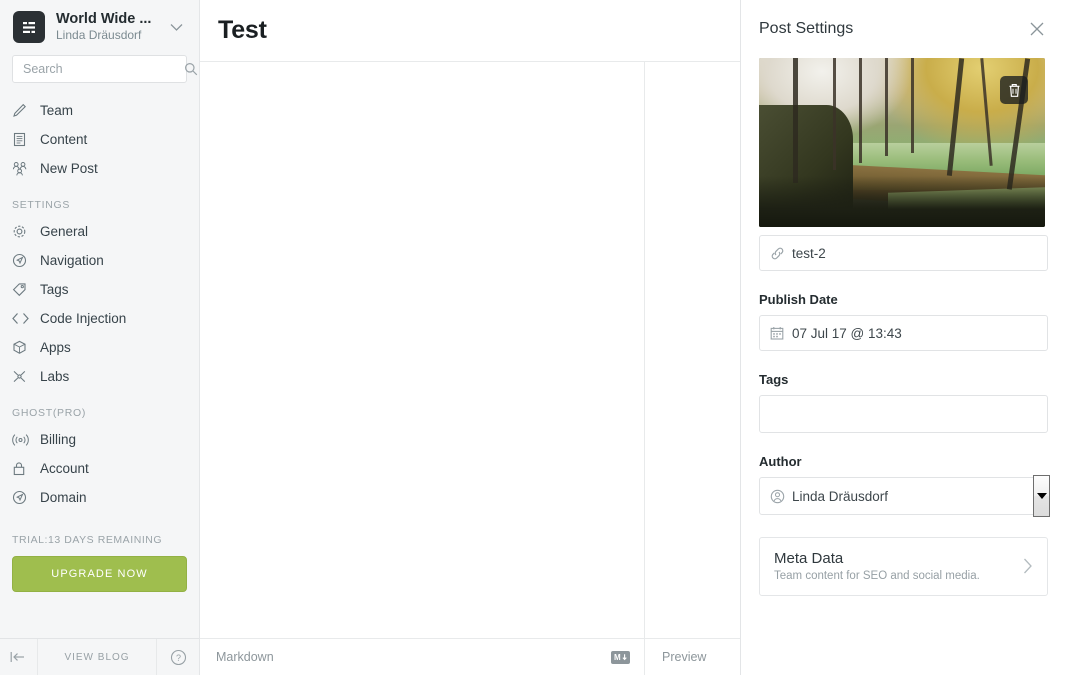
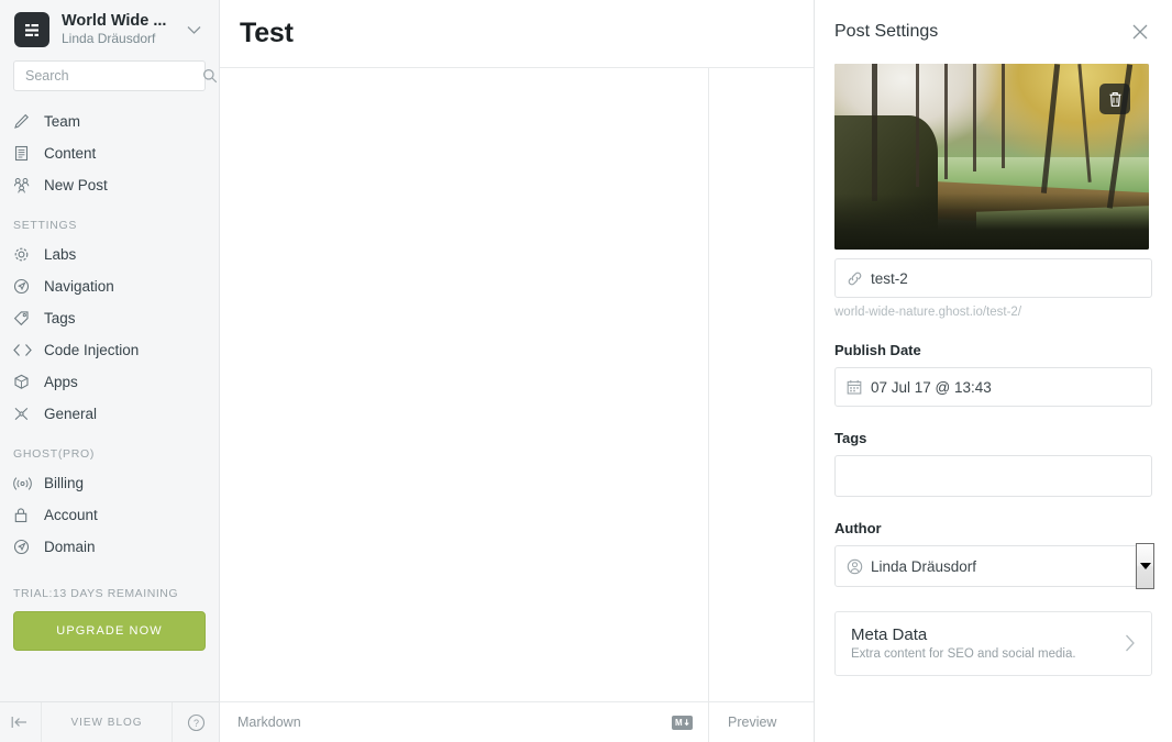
  World Wide ...
  Linda Dräusdorf
  Search
  Team
  Content
  New Post
  SETTINGS
- General
+ Labs
  Navigation
  Tags
  Code Injection
  Apps
- Labs
+ General
  GHOST(PRO)
  Billing
  Account
  Domain
  TRIAL:13 DAYS REMAINING
  UPGRADE NOW
  VIEW BLOG
  ?
  Test
  Markdown
  M
  Preview
  Post Settings
  test-2
+ world-wide-nature.ghost.io/test-2/
  Publish Date
  07 Jul 17 @ 13:43
  Tags
  Author
  Linda Dräusdorf
  Meta Data
- Team content for SEO and social media.
+ Extra content for SEO and social media.
